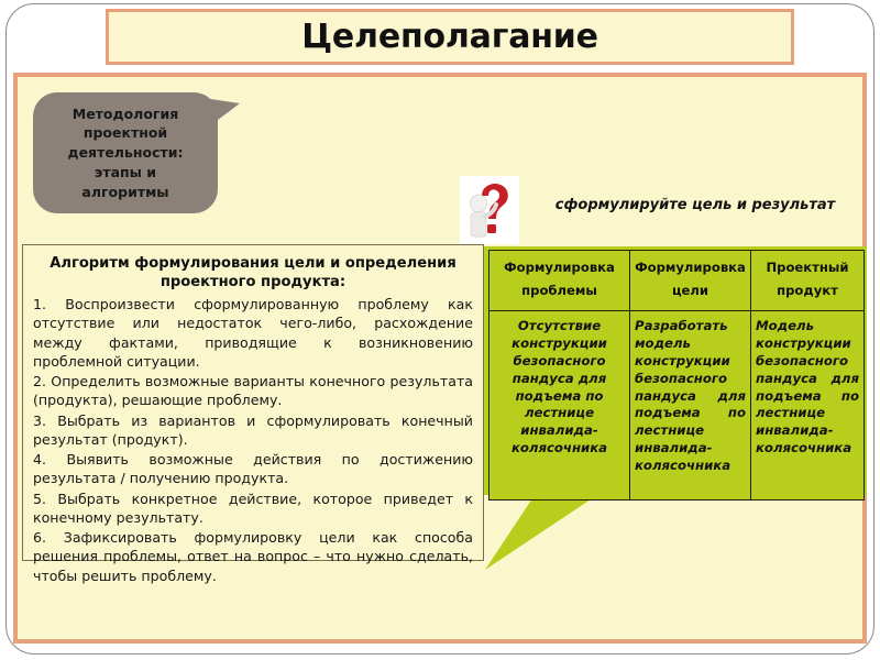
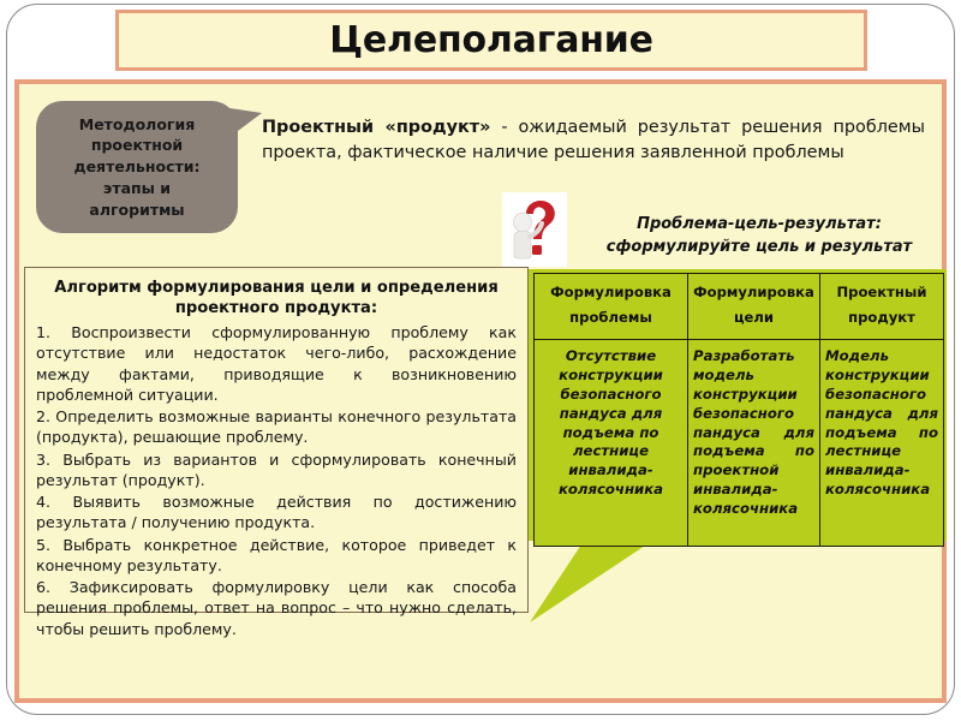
  Целеполагание
  Методология
  проектной
  деятельности:
  этапы и
  алгоритмы
+ Проектный «продукт» - ожидаемый результат решения проблемы проекта, фактическое наличие решения заявленной проблемы
+ Проблема-цель-результат:
  сформулируйте цель и результат
  Алгоритм формулирования цели и определения проектного продукта:
  1. Воспроизвести сформулированную проблему как отсутствие или недостаток чего-либо, расхождение между фактами, приводящие к возникновению проблемной ситуации.
  2. Определить возможные варианты конечного результата (продукта), решающие проблему.
  3. Выбрать из вариантов и сформулировать конечный результат (продукт).
  4. Выявить возможные действия по достижению результата / получению продукта.
  5. Выбрать конкретное действие, которое приведет к конечному результату.
  6. Зафиксировать формулировку цели как способа решения проблемы, ответ на вопрос – что нужно сделать, чтобы решить проблему.
  Формулировка проблемы	Формулировка цели	Проектный продукт
- Отсутствие конструкции безопасного пандуса для подъема по лестнице инвалида-колясочника	Разработать модель конструкции безопасного пандуса для подъема по лестнице инвалида-колясочника	Модель конструкции безопасного пандуса для подъема по лестнице инвалида-колясочника
+ Отсутствие конструкции безопасного пандуса для подъема по лестнице инвалида-колясочника	Разработать модель конструкции безопасного пандуса для подъема по проектной инвалида-колясочника	Модель конструкции безопасного пандуса для подъема по лестнице инвалида-колясочника
